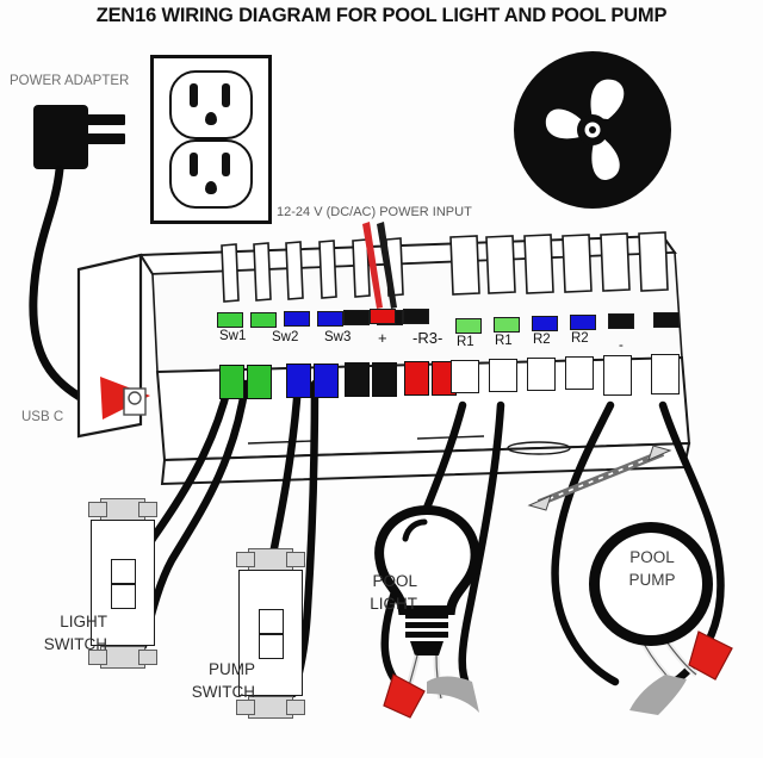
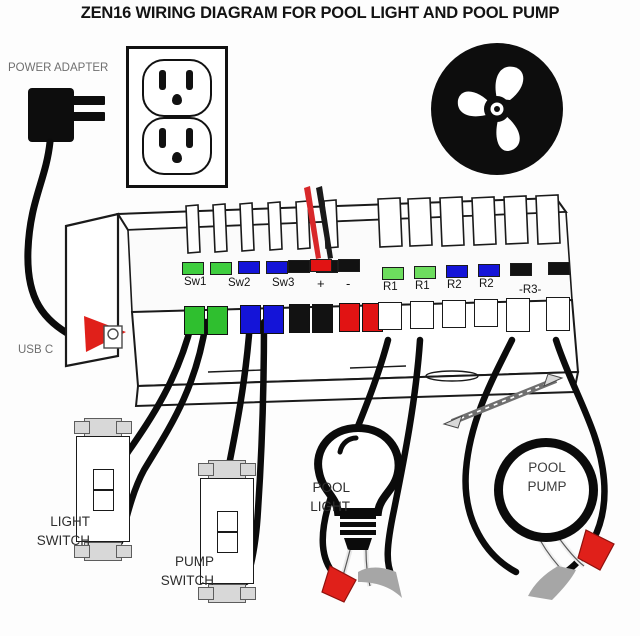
  ZEN16 WIRING DIAGRAM FOR POOL LIGHT AND POOL PUMP
  POWER ADAPTER
  Sw1
  Sw2
  Sw3
  +
- -R3-
+ -
  R1
  R1
  R2
  R2
- -
+ -R3-
- 12-24 V (DC/AC) POWER INPUT
  USB C
  LIGHT
  SWITCH
  PUMP
  SWITCH
  POOL
  LIGHT
  POOL
  PUMP
